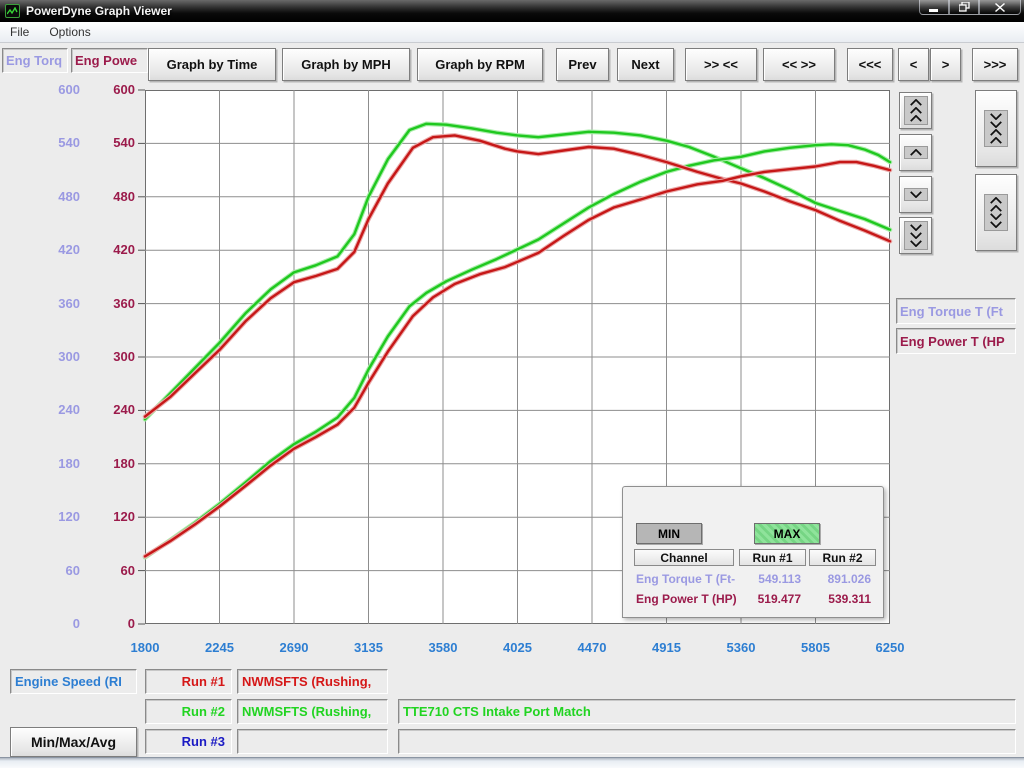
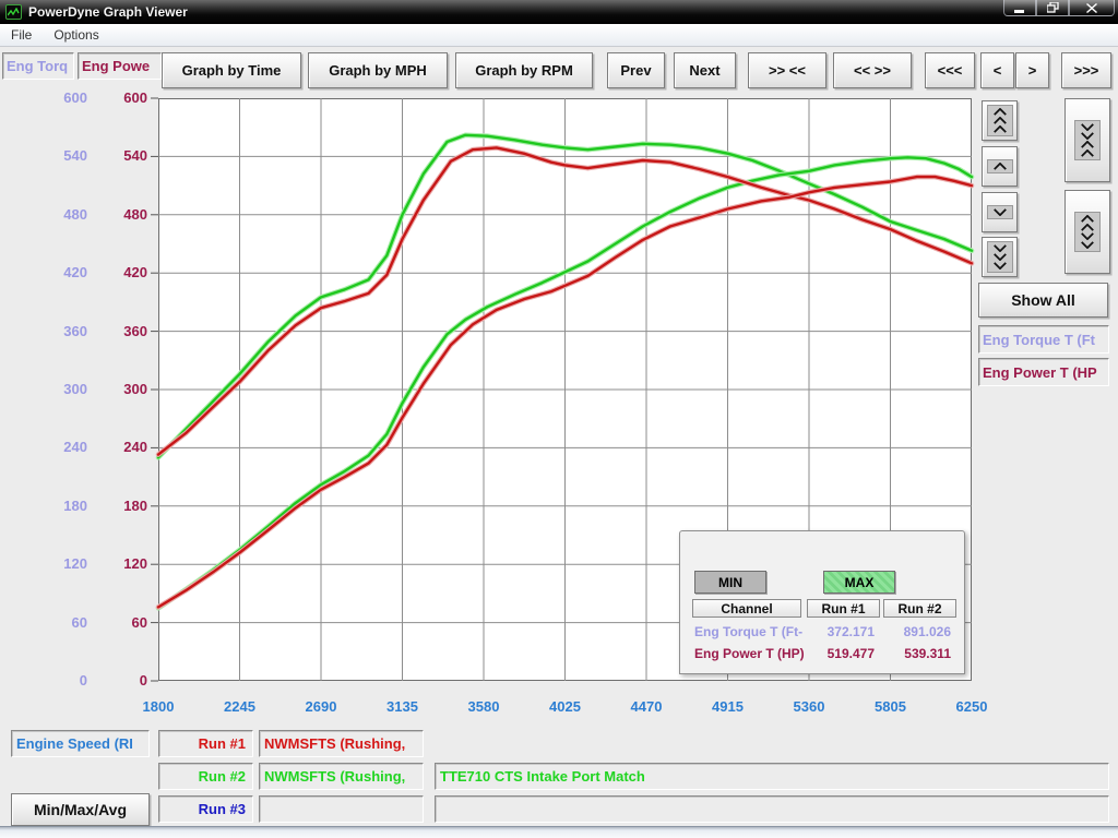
  PowerDyne Graph Viewer
  File
  Options
  Eng Torq
  Eng Powe
  Graph by Time
  Graph by MPH
  Graph by RPM
  Prev
  Next
  >> <<
  << >>
  <<<
  <
  >
  >>>
  0
  60
  120
  180
  240
  300
  360
  420
  480
  540
  600
  0
  60
  120
  180
  240
  300
  360
  420
  480
  540
  600
  1800
  2245
  2690
  3135
  3580
  4025
  4470
  4915
  5360
  5805
  6250
+ Show All
  Eng Torque T (Ft
  Eng Power T (HP
  MIN
  MAX
  Channel
  Run #1
  Run #2
  Eng Torque T (Ft-
- 549.113
+ 372.171
  891.026
  Eng Power T (HP)
  519.477
  539.311
  Engine Speed (RI
  Run #1
  NWMSFTS (Rushing,
  Run #2
  NWMSFTS (Rushing,
  TTE710 CTS Intake Port Match
  Min/Max/Avg
  Run #3
